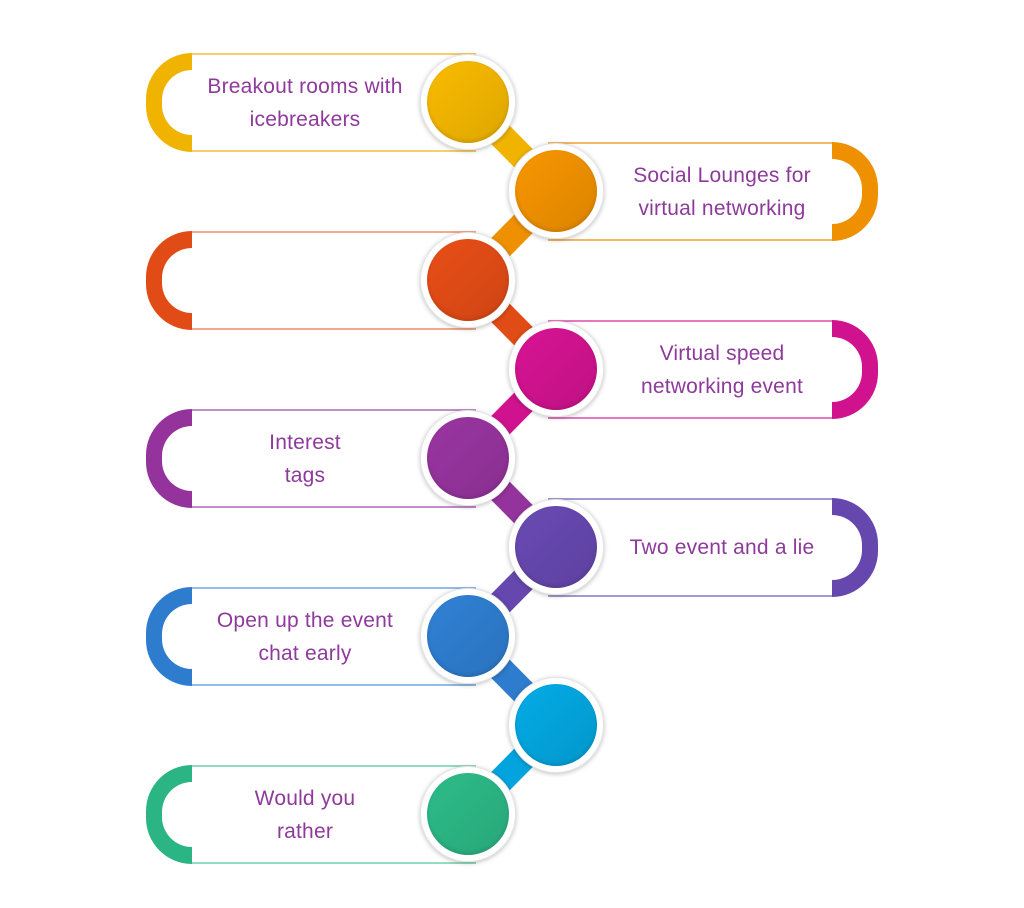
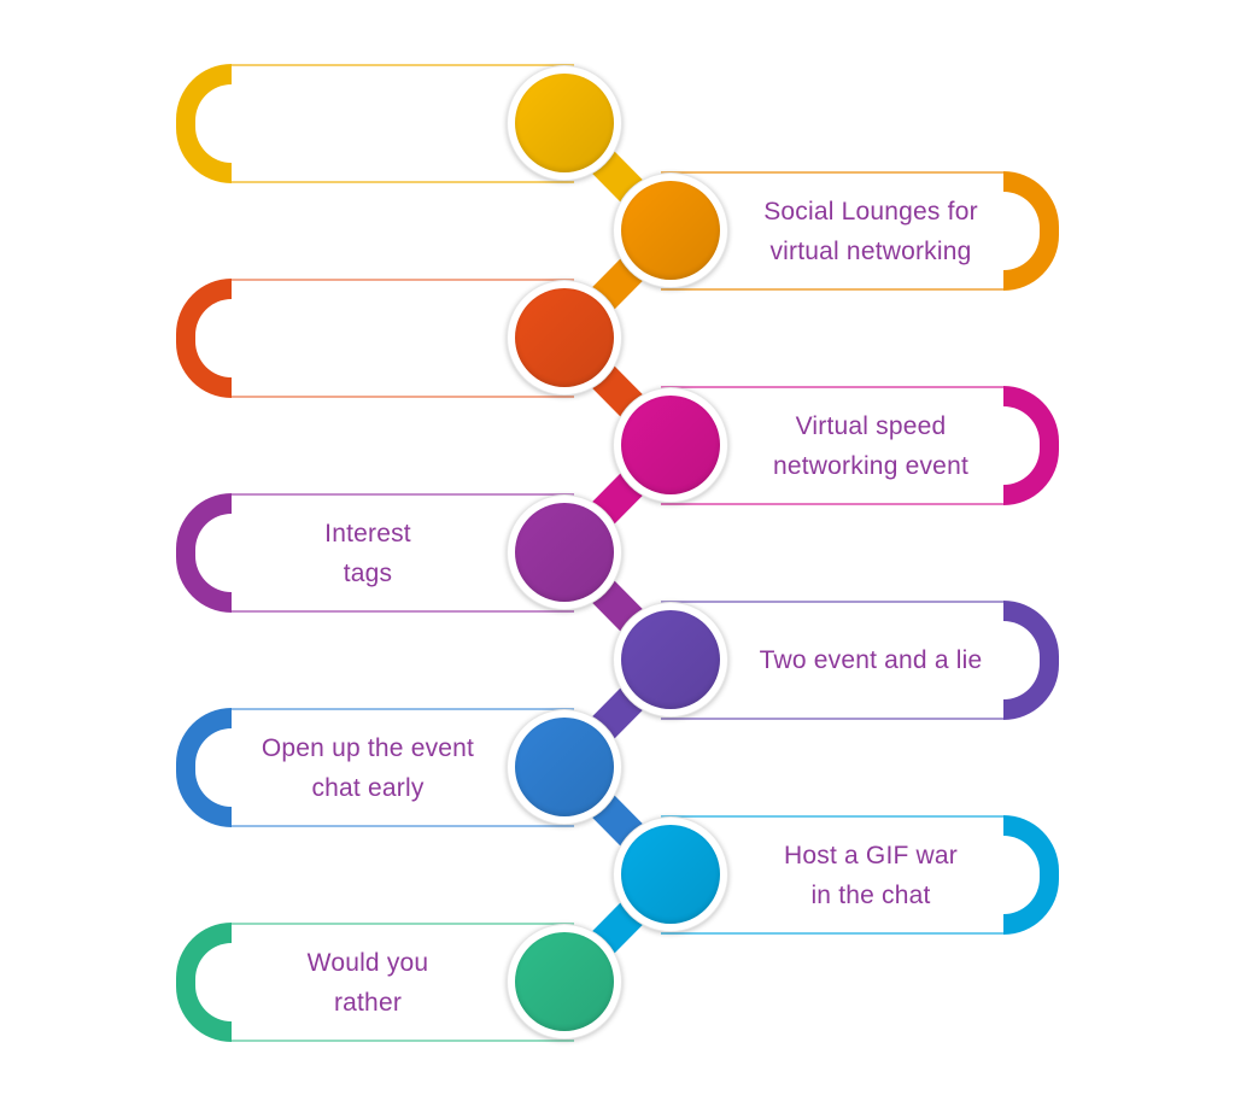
- Breakout rooms with
- icebreakers
  Social Lounges for
  virtual networking
  Virtual speed
  networking event
  Interest
  tags
  Two event and a lie
  Open up the event
  chat early
+ Host a GIF war
+ in the chat
  Would you
  rather
